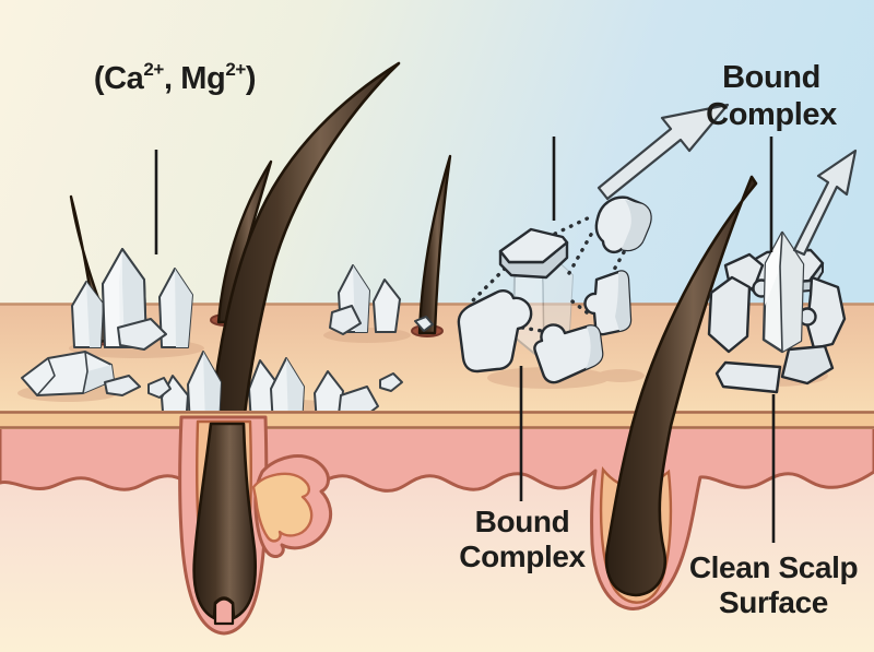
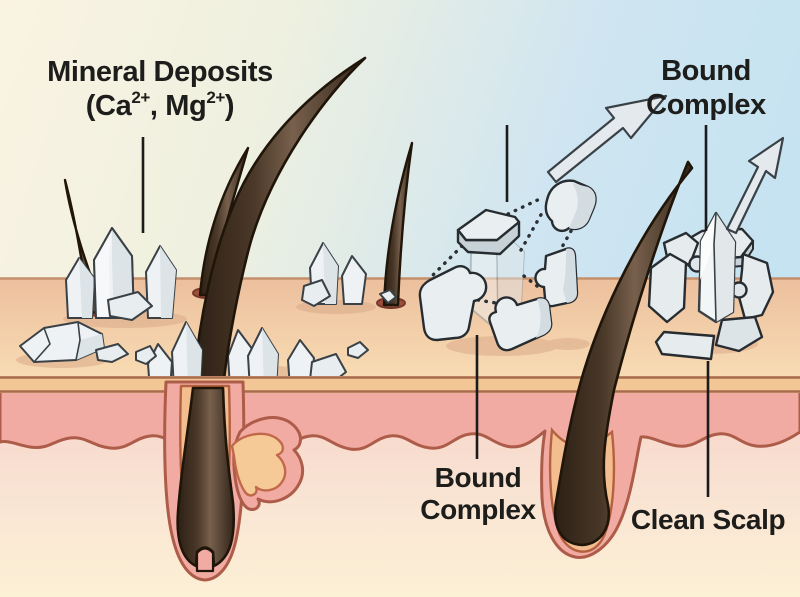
+ Mineral Deposits
  (Ca2+, Mg2+)
  Bound
  Complex
  Bound
  Complex
  Clean Scalp
- Surface
